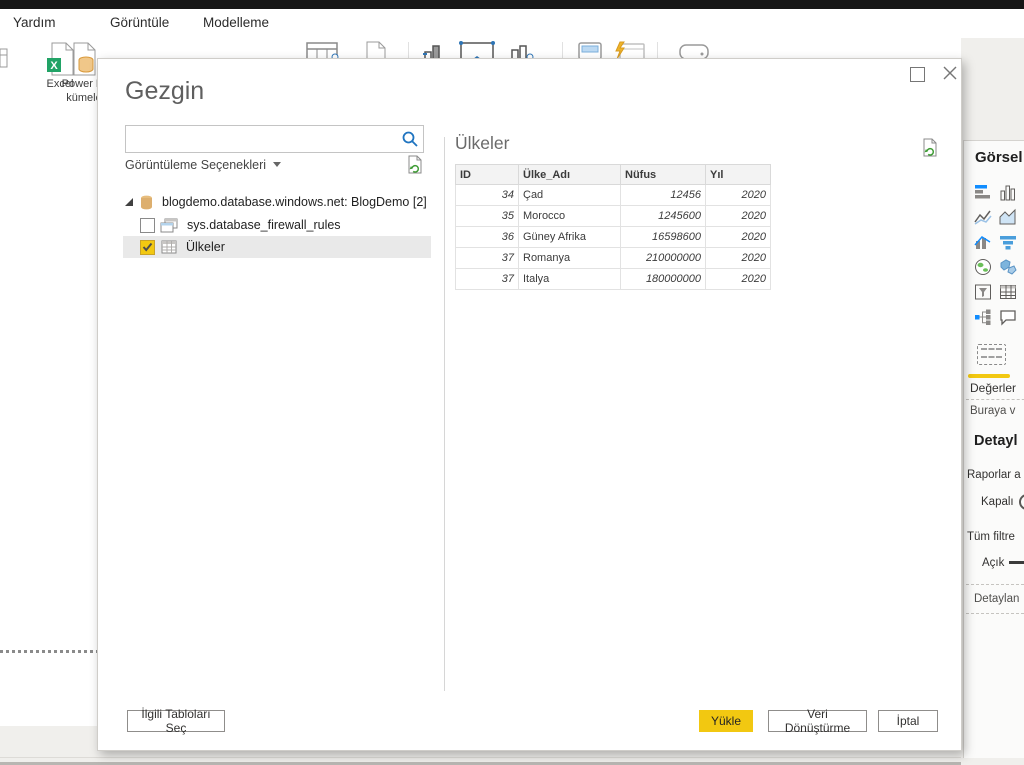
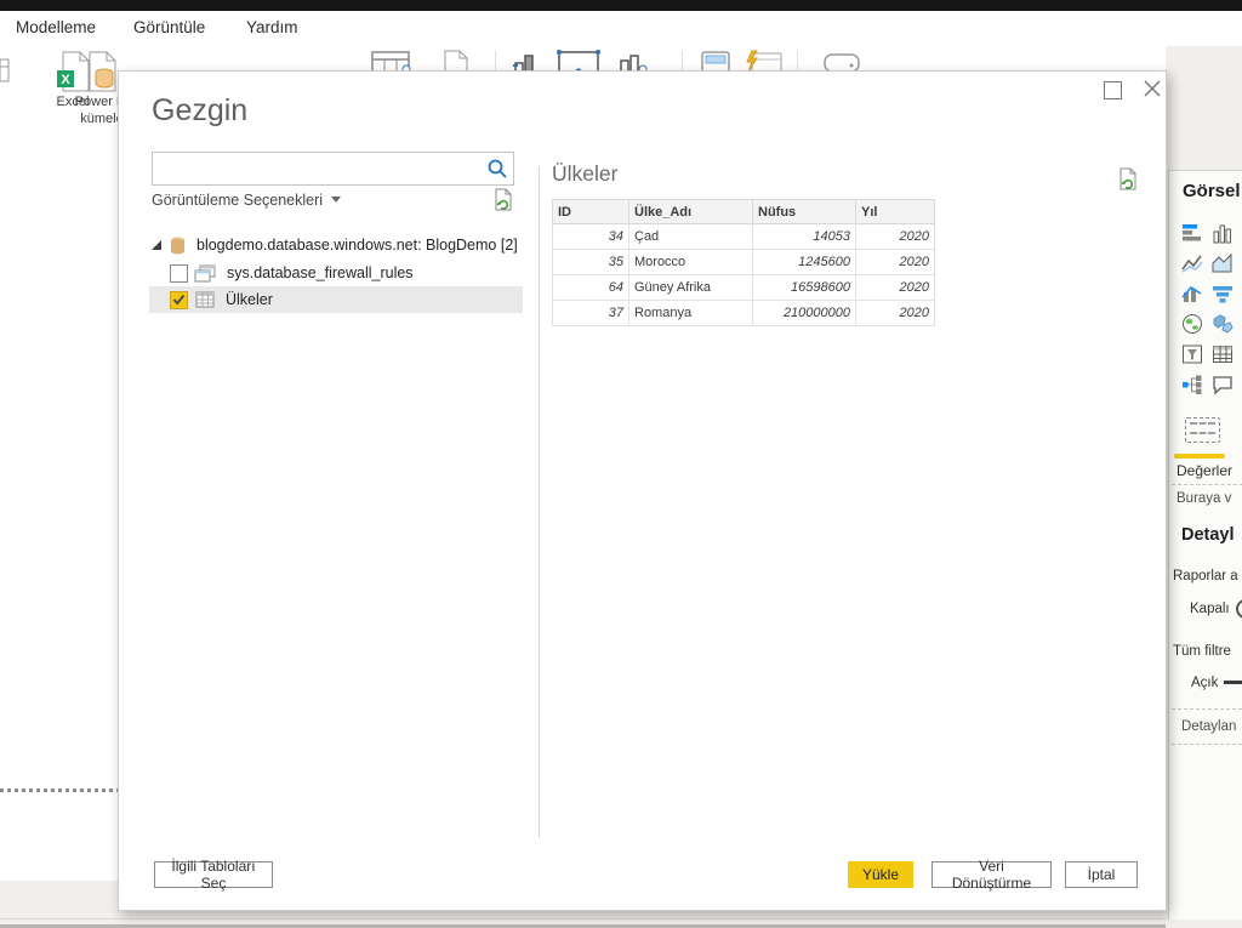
- Yardım
+ Modelleme
  Görüntüle
- Modelleme
+ Yardım
  X
  Excel
  Power
  kümel
  Görsel
  Değerler
  Buraya v
  Detayl
  Raporlar a
  Kapalı
  Tüm filtre
  Açık
  Detaylan
  Gezgin
  Görüntüleme Seçenekleri
  blogdemo.database.windows.net: BlogDemo [2]
  sys.database_firewall_rules
  Ülkeler
  Ülkeler
  ID	Ülke_Adı	Nüfus	Yıl
- 34	Çad	12456	2020
+ 34	Çad	14053	2020
  35	Morocco	1245600	2020
- 36	Güney Afrika	16598600	2020
+ 64	Güney Afrika	16598600	2020
  37	Romanya	210000000	2020
- 37	Italya	180000000	2020
  İlgili Tabloları Seç
  Yükle
  Veri Dönüştürme
  İptal
